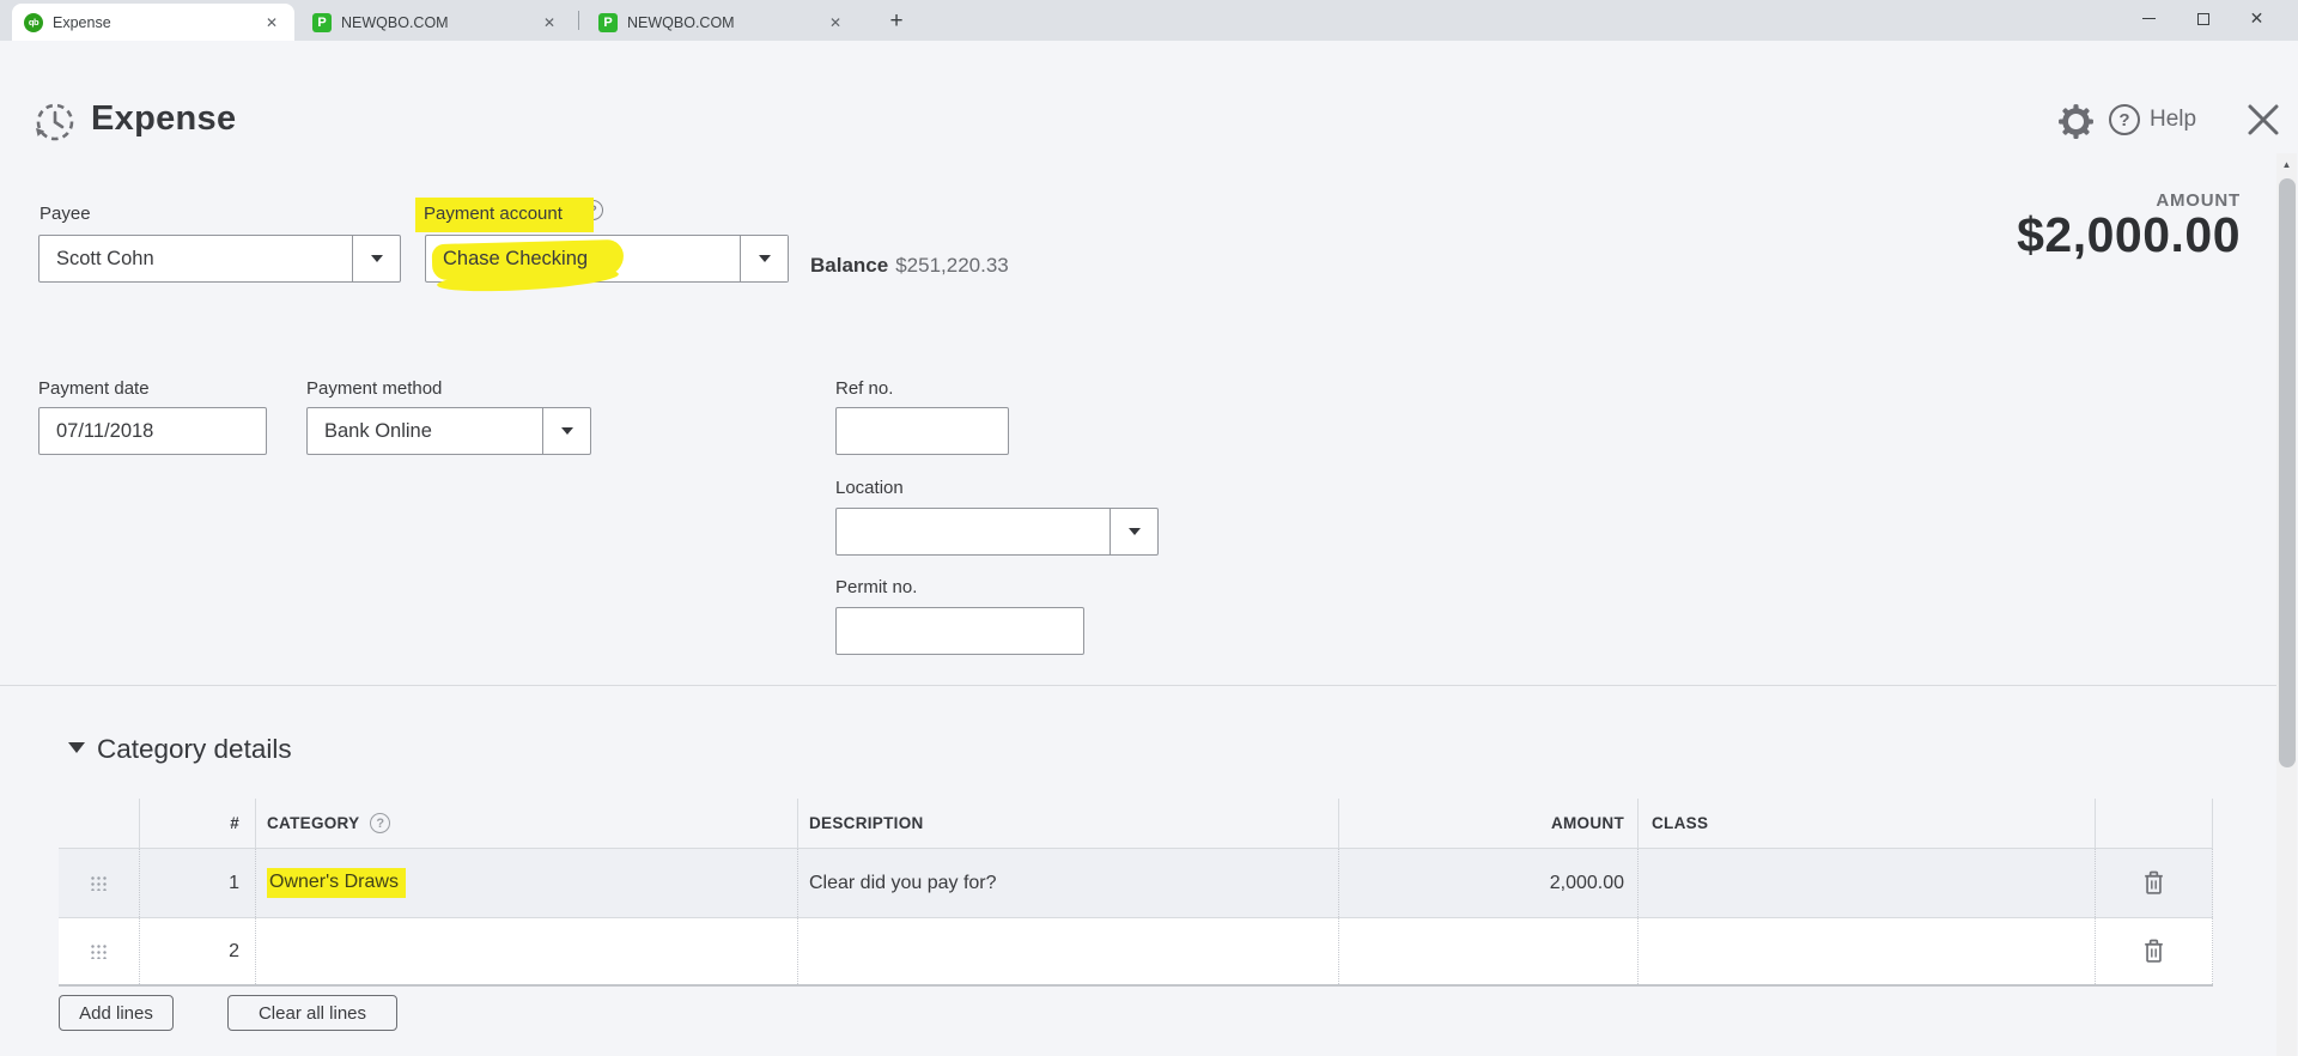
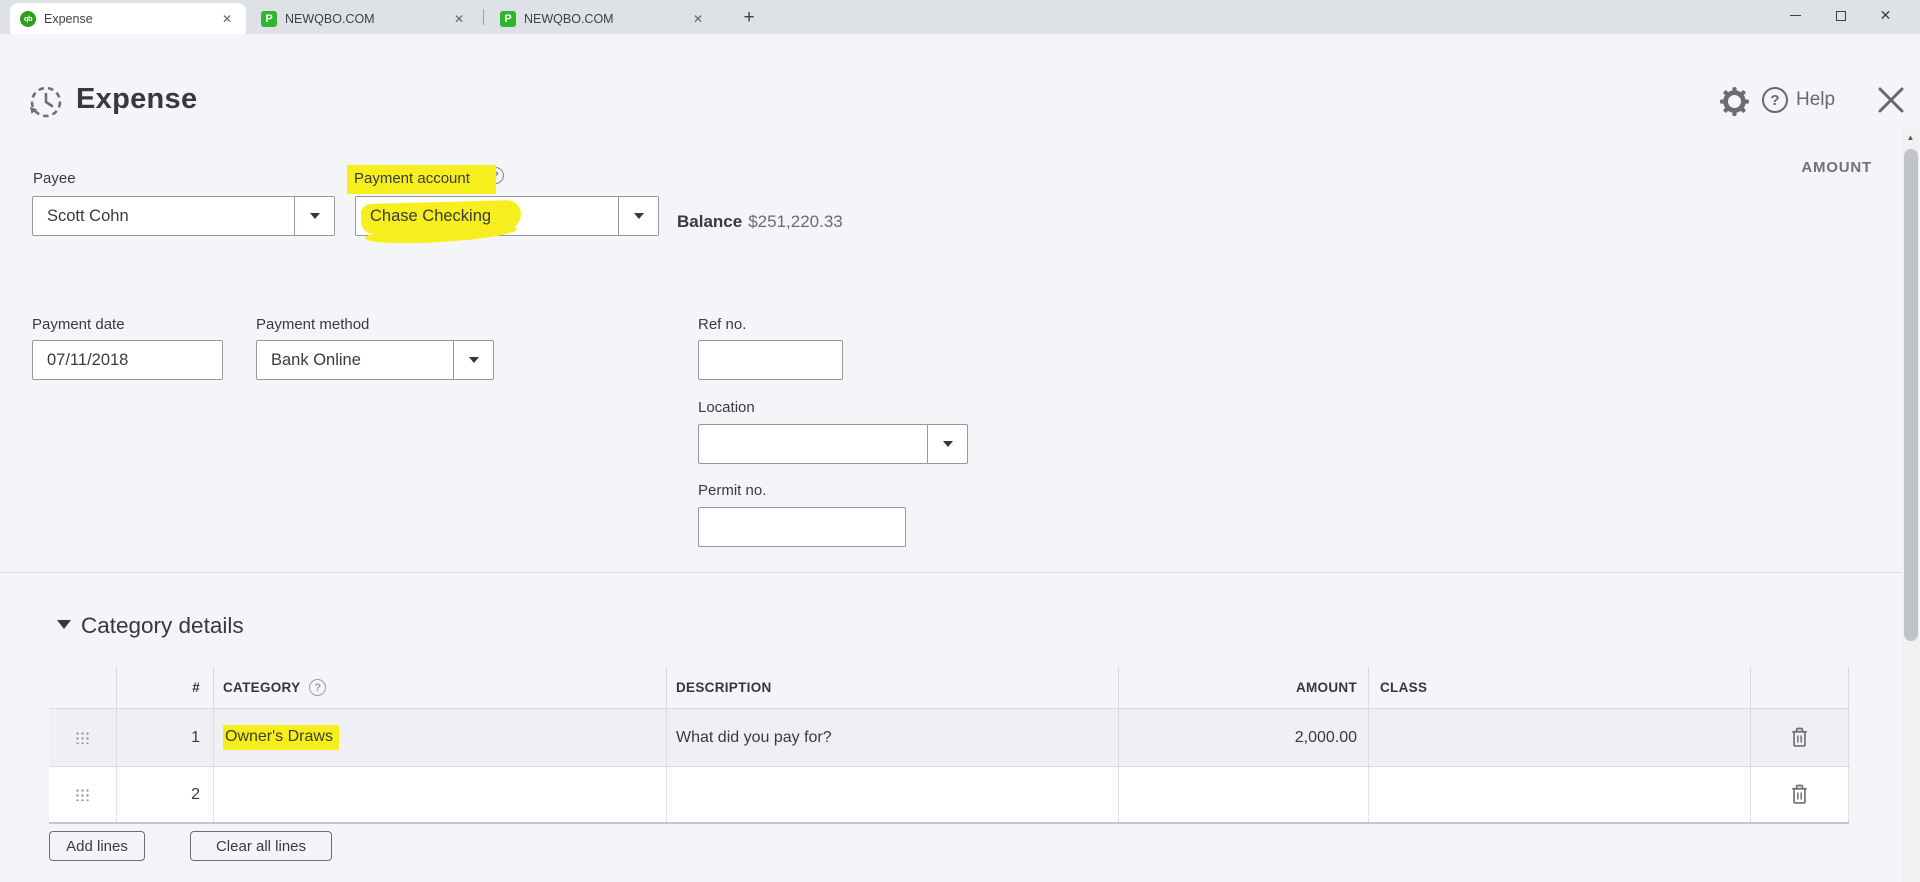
  qb
  Expense
  ✕
  P
  NEWQBO.COM
  ✕
  P
  NEWQBO.COM
  ✕
  +
  ✕
  Expense
  ?
  Help
  Payee
  Scott Cohn
  Payment account
  Chase Checking
  Balance $251,220.33
  AMOUNT
- $2,000.00
  Payment date
  07/11/2018
  Payment method
  Bank Online
  Ref no.
  Location
  Permit no.
  Category details
  #
  CATEGORY
  ?
  DESCRIPTION
  AMOUNT
  CLASS
  1
  Owner's Draws
- Clear did you pay for?
+ What did you pay for?
  2,000.00
  2
  Add lines
  Clear all lines
  ▲
